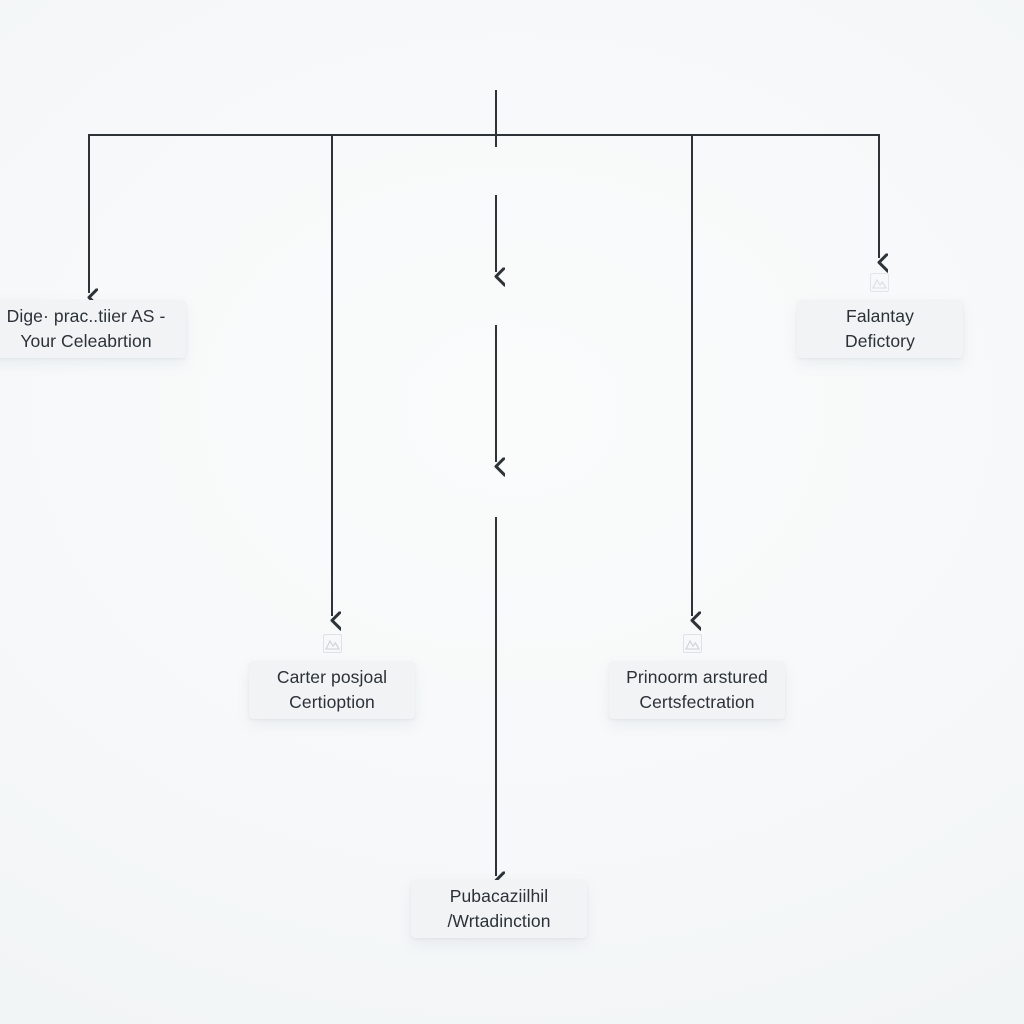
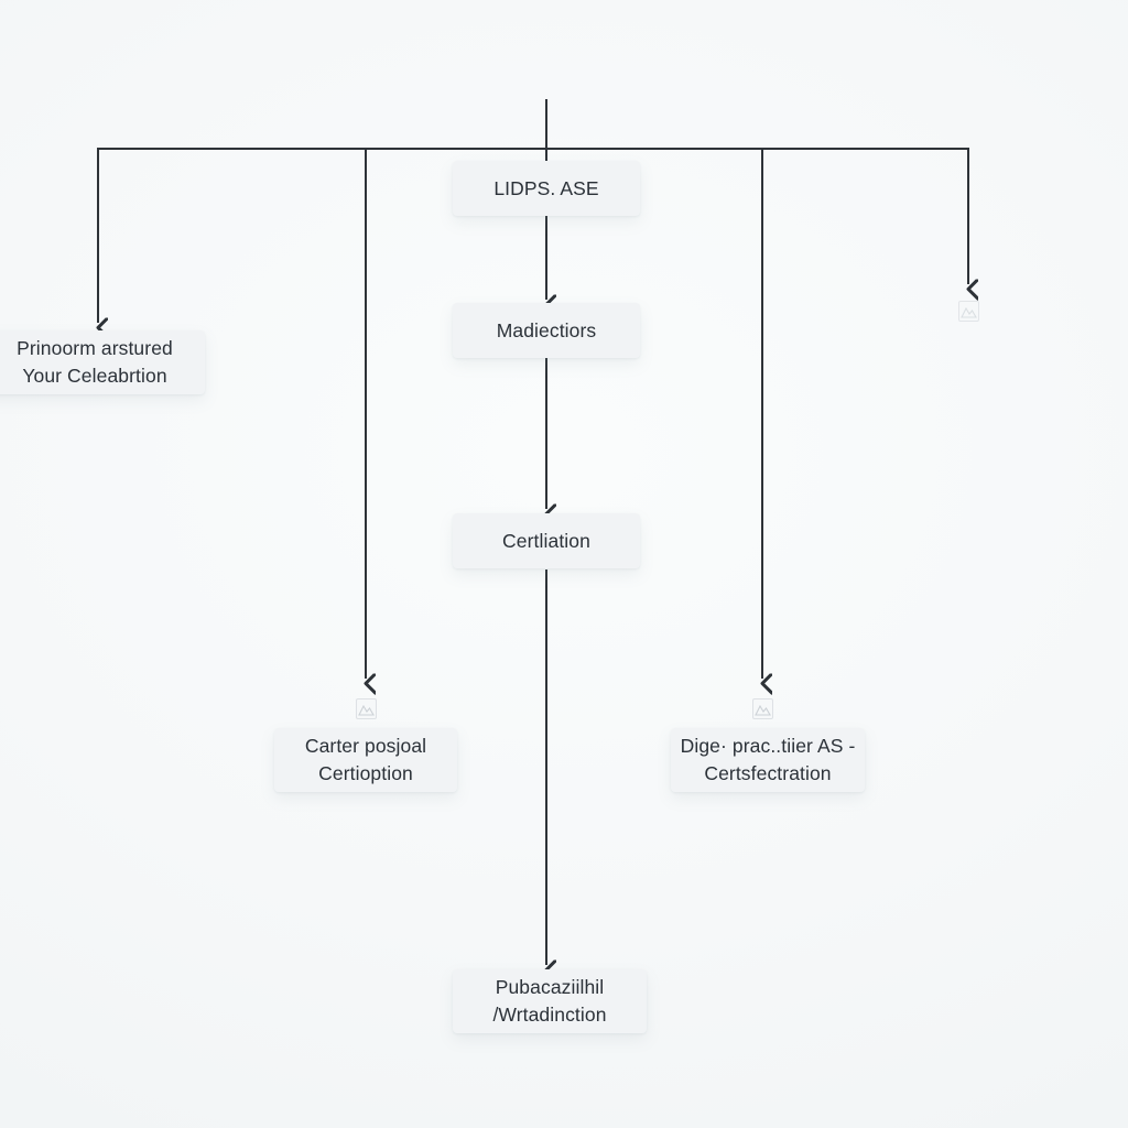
+ LIDPS. ASE
+ Madiectiors
+ Certliation
- Dige· prac..tiier AS -
+ Prinoorm arstured
  Your Celeabrtion
- Falantay
- Defictory
  Carter posjoal
  Certioption
- Prinoorm arstured
+ Dige· prac..tiier AS -
  Certsfectration
  Pubacaziilhil
  /Wrtadinction
